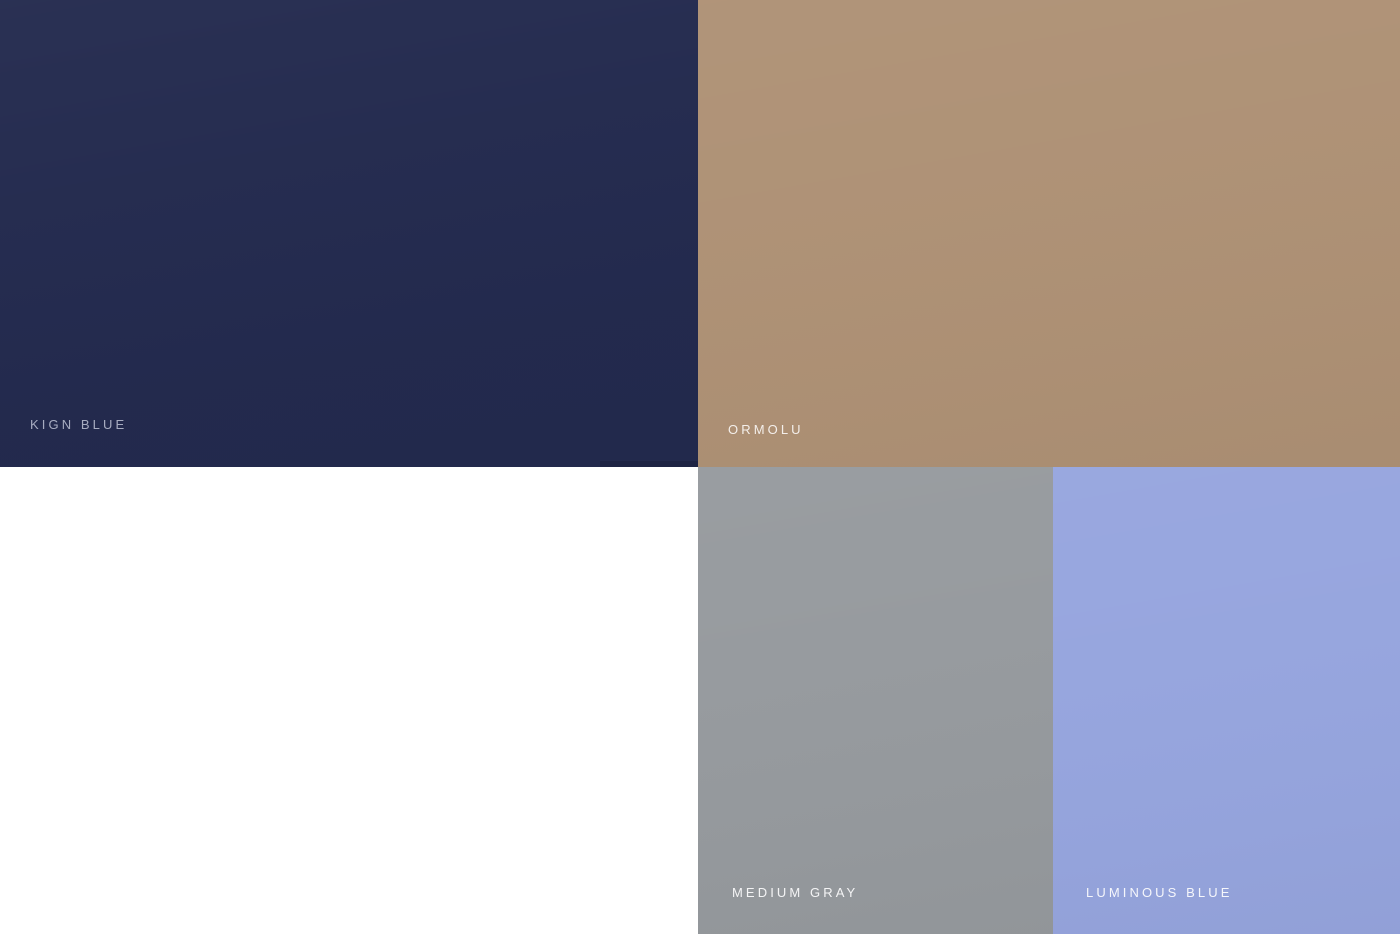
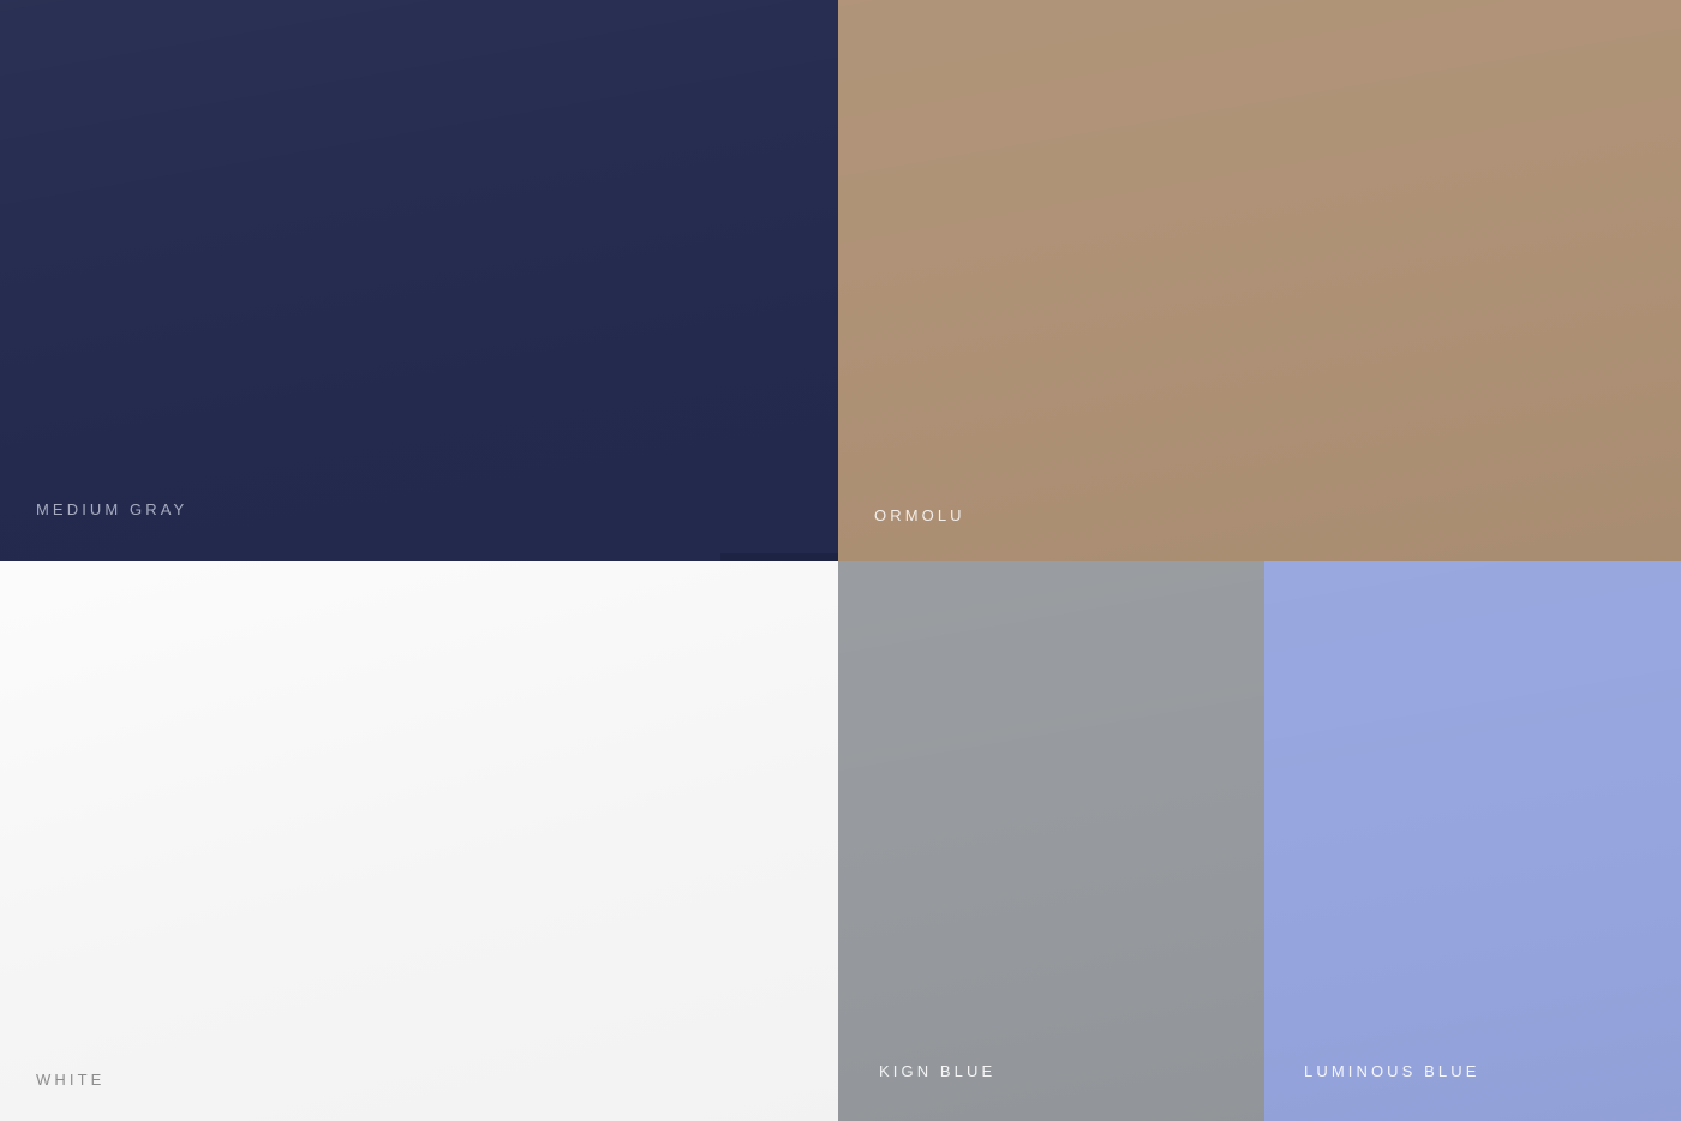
- KIGN BLUE
+ MEDIUM GRAY
  ORMOLU
+ WHITE
- MEDIUM GRAY
+ KIGN BLUE
  LUMINOUS BLUE
